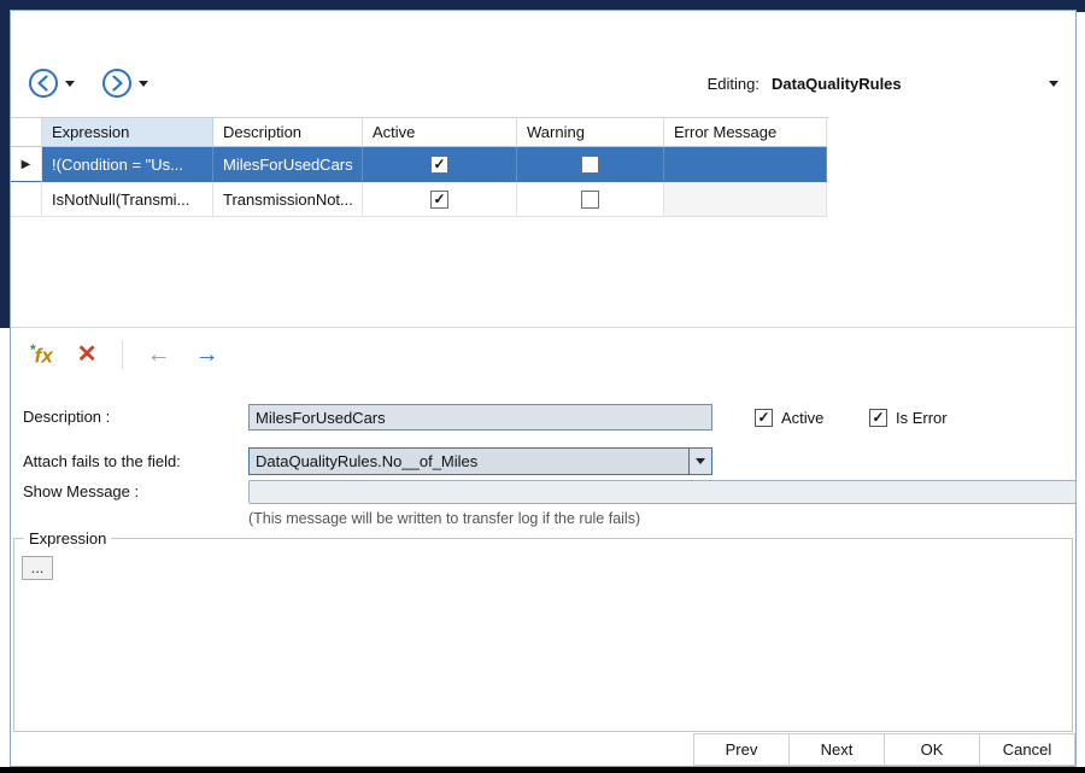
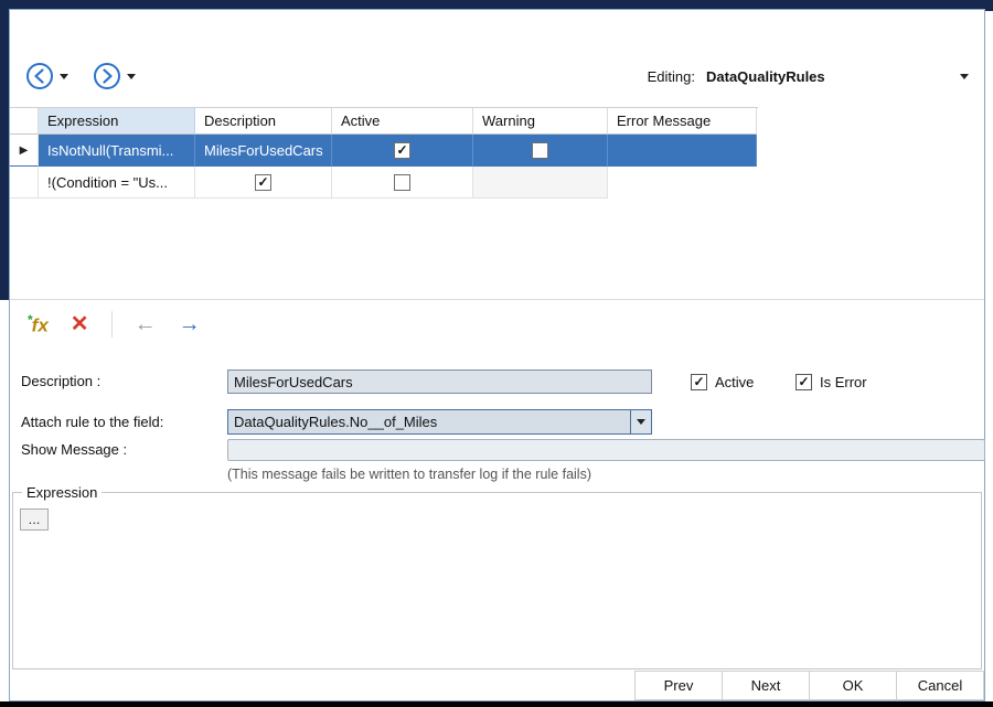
  Editing:
  DataQualityRules
  Expression
  Description
  Active
  Warning
  Error Message
  ▶
- !(Condition = "Us...
+ IsNotNull(Transmi...
  MilesForUsedCars
  ✓
- IsNotNull(Transmi...
+ !(Condition = "Us...
- TransmissionNot...
  ✓
  *fx
  ✕
  ←
  →
  Description :
  MilesForUsedCars
  ✓
  Active
  ✓
  Is Error
- Attach fails to the field:
+ Attach rule to the field:
  DataQualityRules.No__of_Miles
  Show Message :
- (This message will be written to transfer log if the rule fails)
+ (This message fails be written to transfer log if the rule fails)
  Expression
  ...
  Prev
  Next
  OK
  Cancel
